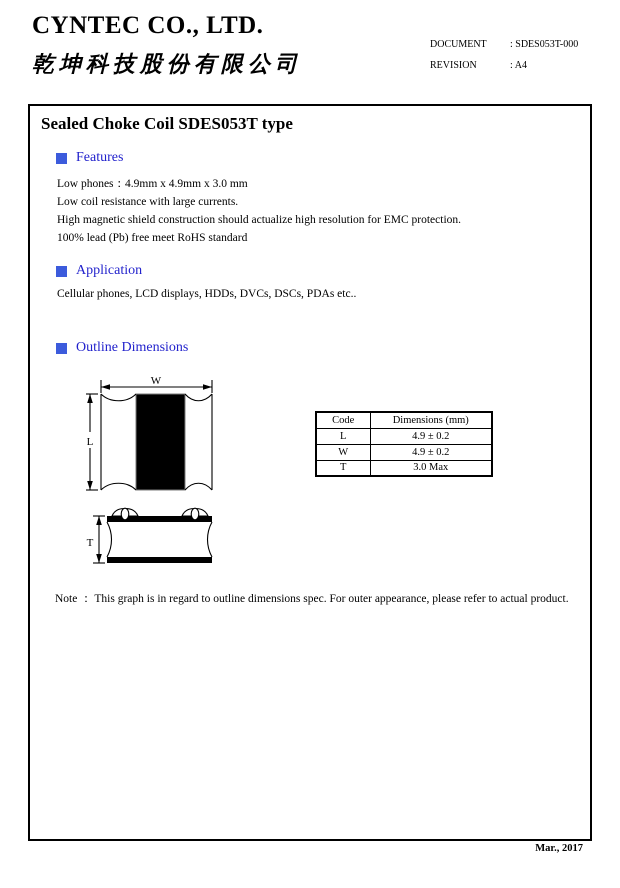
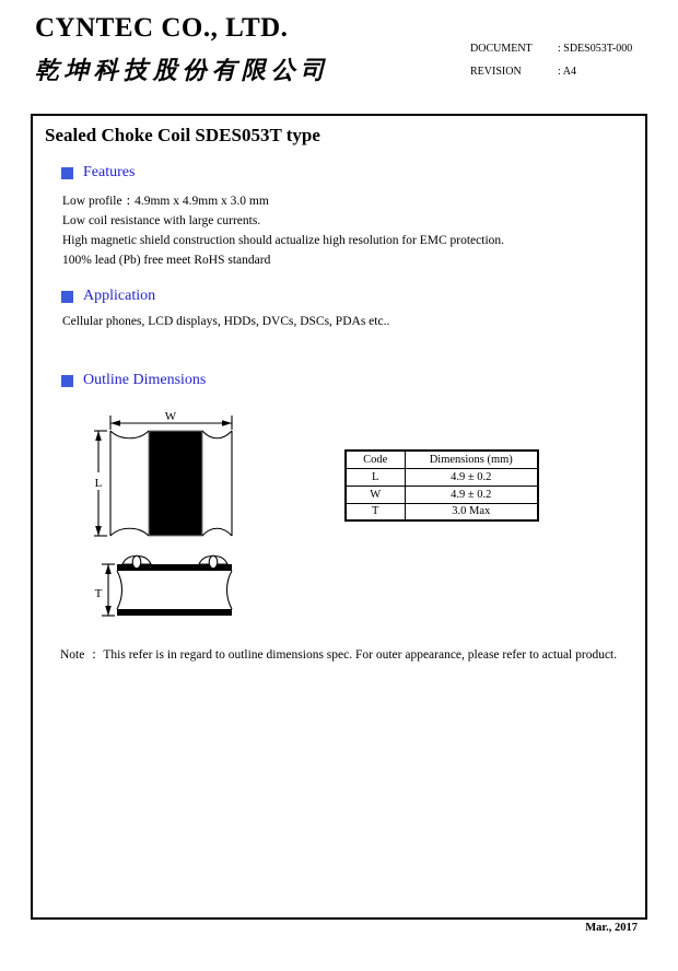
  CYNTEC CO., LTD.
  乾坤科技股份有限公司
  DOCUMENT
  : SDES053T-000
  REVISION
  : A4
  Sealed Choke Coil SDES053T type
  Features
- Low phones：4.9mm x 4.9mm x 3.0 mm
+ Low profile：4.9mm x 4.9mm x 3.0 mm
  Low coil resistance with large currents.
  High magnetic shield construction should actualize high resolution for EMC protection.
  100% lead (Pb) free meet RoHS standard
  Application
  Cellular phones, LCD displays, HDDs, DVCs, DSCs, PDAs etc..
  Outline Dimensions
  W
  L
  Code	Dimensions (mm)
  L	4.9 ± 0.2
  W	4.9 ± 0.2
  T	3.0 Max
  T
- Note ： This graph is in regard to outline dimensions spec. For outer appearance, please refer to actual product.
+ Note ： This refer is in regard to outline dimensions spec. For outer appearance, please refer to actual product.
  Mar., 2017
